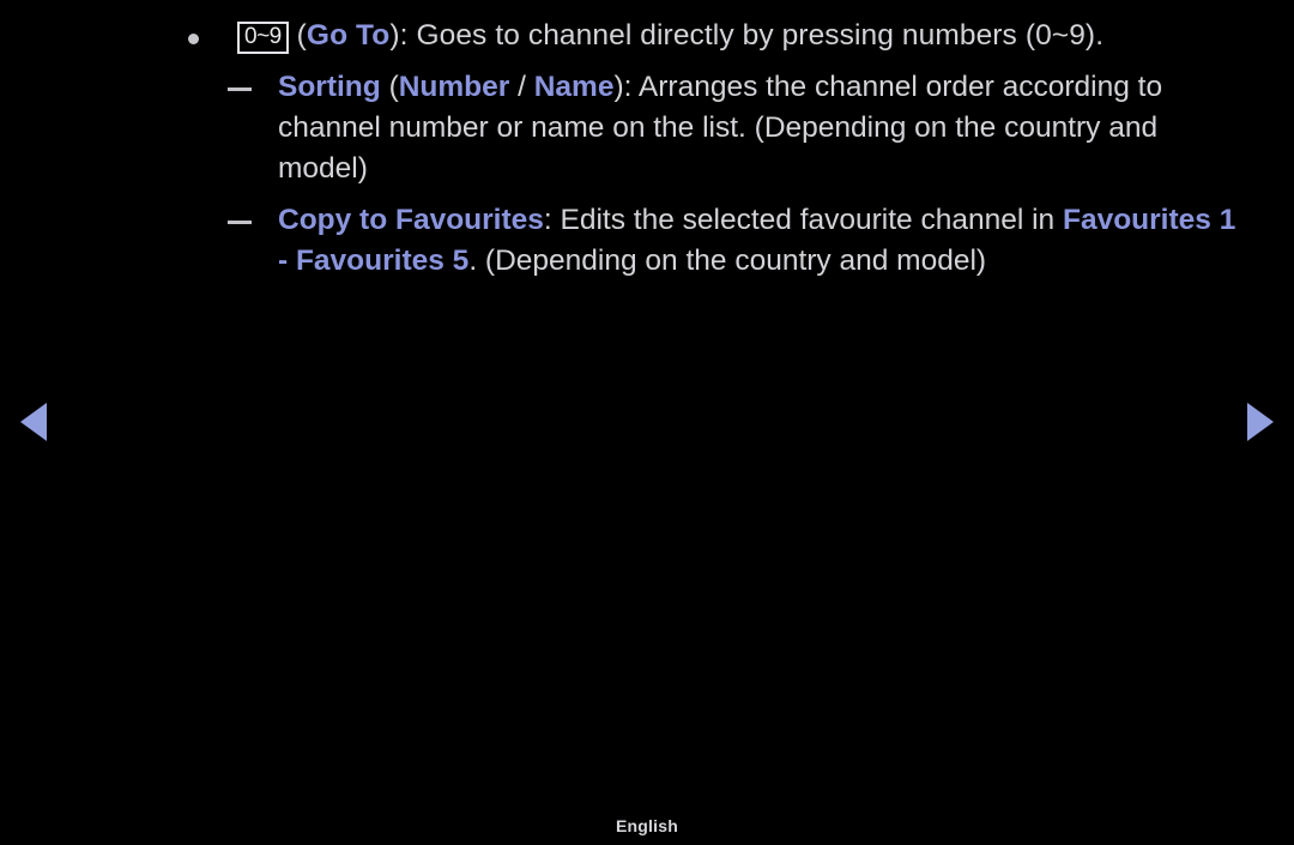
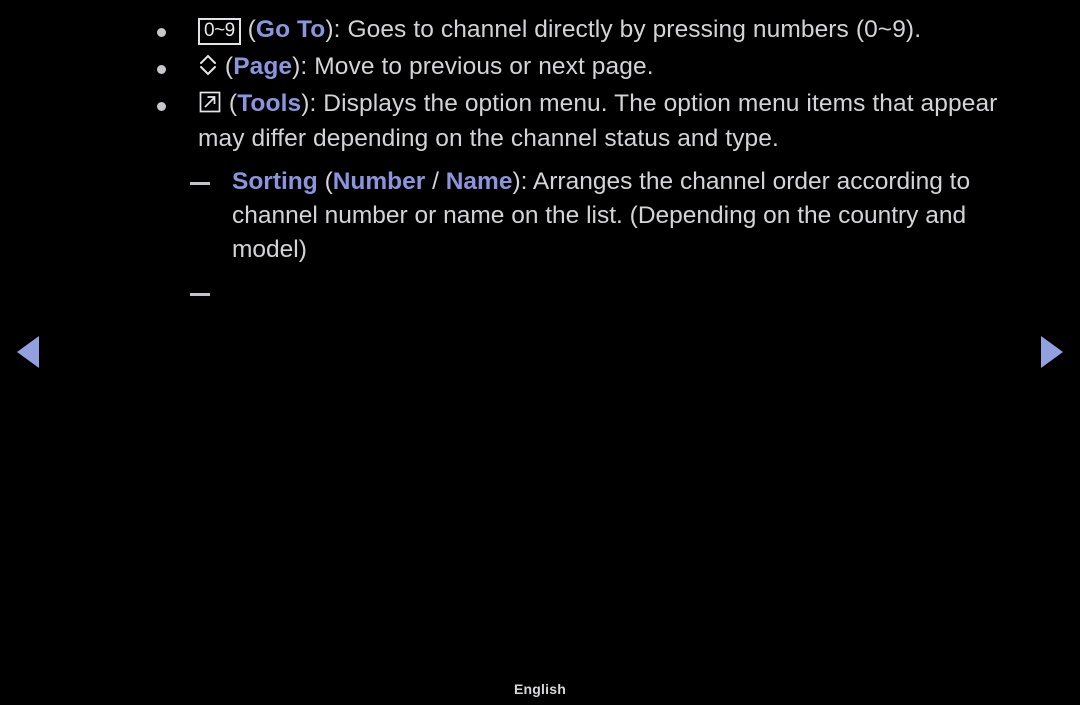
  0~9 (Go To): Goes to channel directly by pressing numbers (0~9).
+ (Page): Move to previous or next page.
+ (Tools): Displays the option menu. The option menu items that appear may differ depending on the channel status and type.
  Sorting (Number / Name): Arranges the channel order according to channel number or name on the list. (Depending on the country and model)
- Copy to Favourites: Edits the selected favourite channel in Favourites 1 - Favourites 5. (Depending on the country and model)
  English
